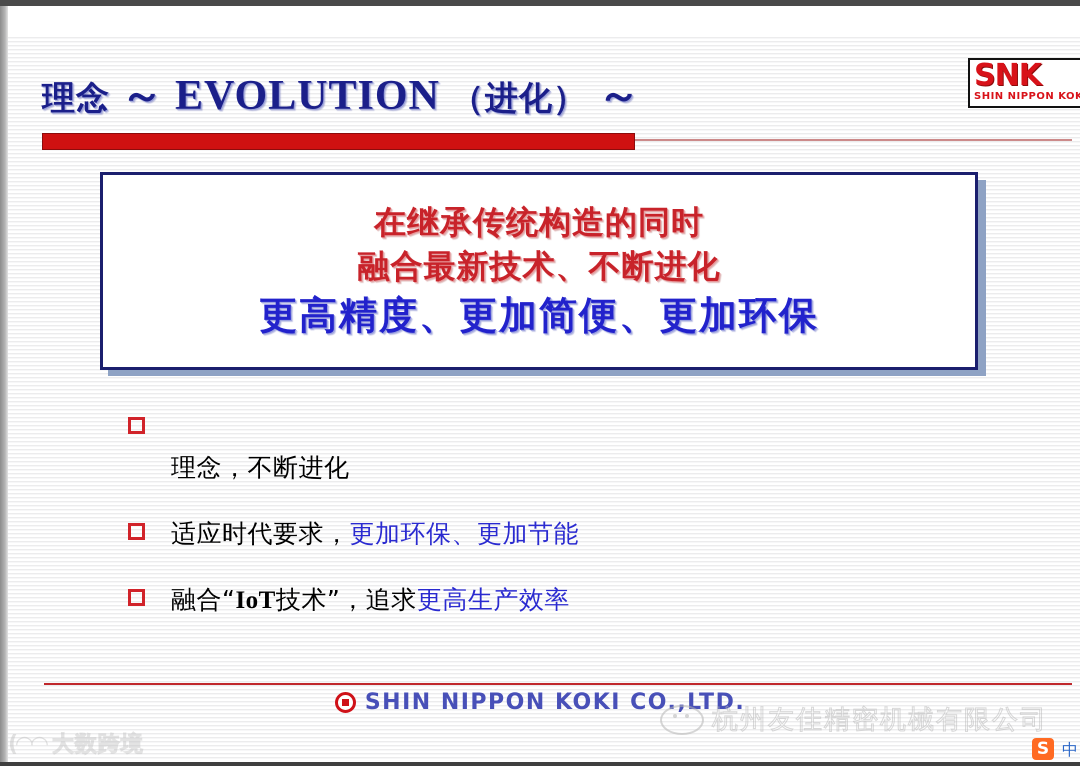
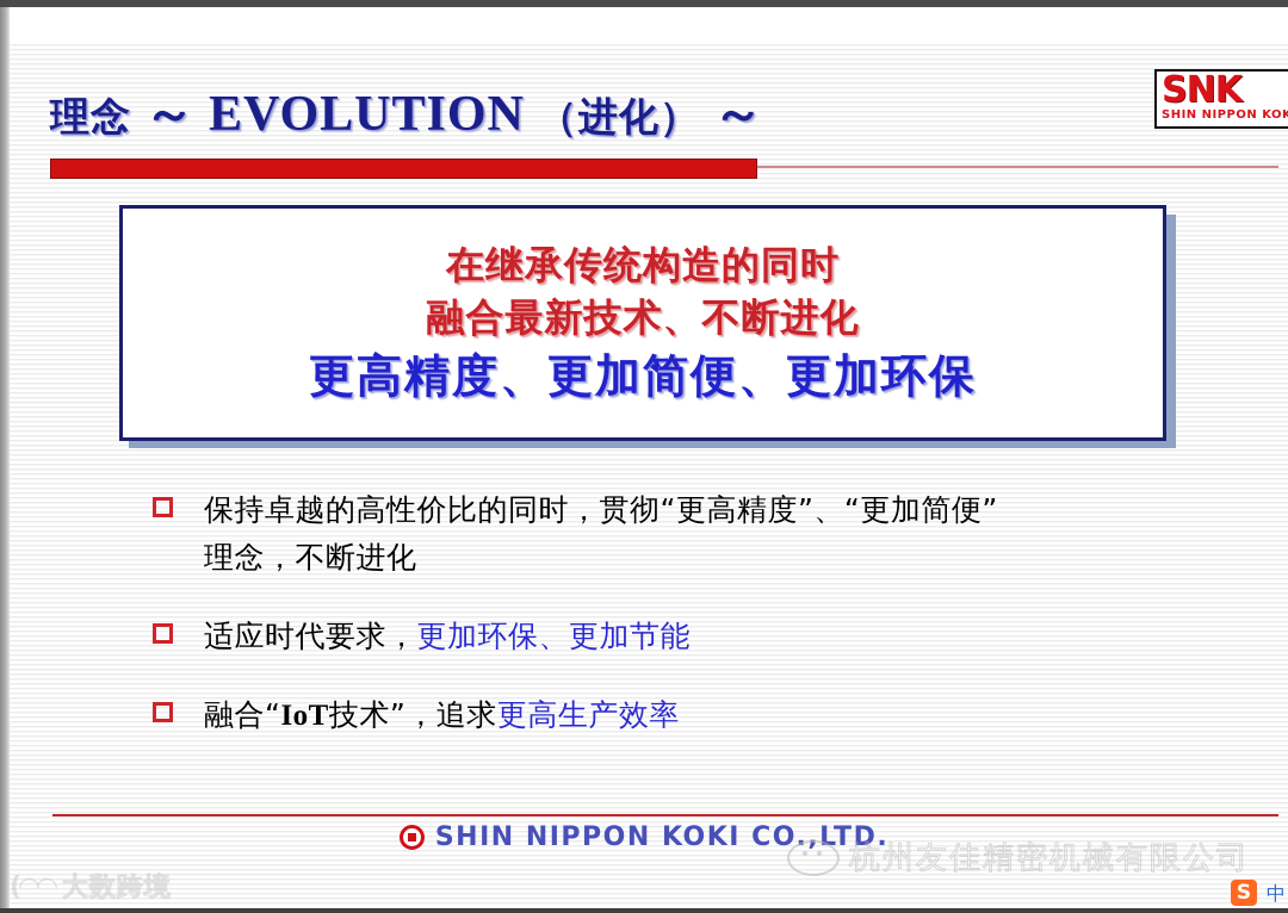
  理念 ～ EVOLUTION （进化） ～
  SNK
  SHIN NIPPON KOK
  在继承传统构造的同时
  融合最新技术、不断进化
  更高精度、更加简便、更加环保
+ 保持卓越的高性价比的同时，贯彻“更高精度”、“更加简便”
  理念，不断进化
  适应时代要求，更加环保、更加节能
  融合“IoT技术”，追求更高生产效率
  SHIN NIPPON KOKI CO.,LTD.
  杭州友佳精密机械有限公司
  (◠◠
  大数跨境
  S
  中
